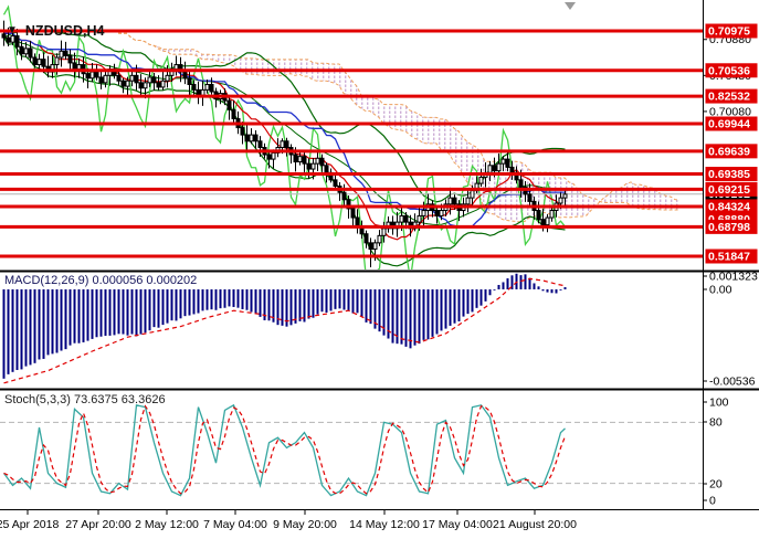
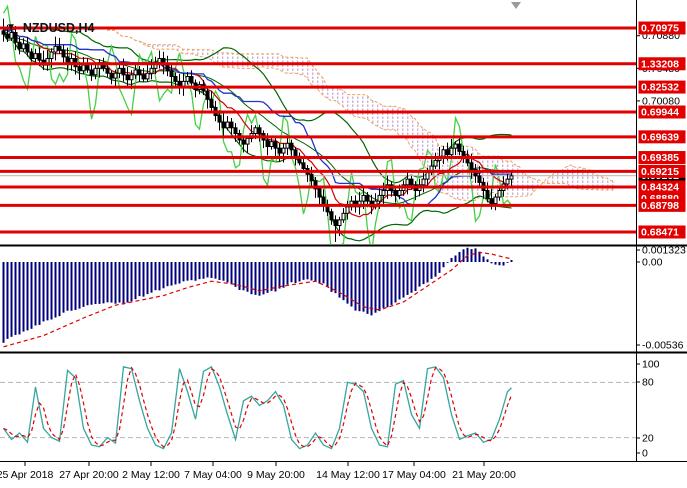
  0.70880
  0.70080
  0.70975
- 0.70536
+ 1.33208
  0.82532
  0.69944
  0.69639
  0.69385
  0.69215
  0.84324
  0.68798
- 0.51847
+ 0.68471
  0.001323
  0.00
  -0.00536
  100
  80
  20
  0
  5 Apr 2018
  27 Apr 20:00
  2 May 12:00
  7 May 04:00
  9 May 20:00
  14 May 12:00
  17 May 04:00
- 21 August 20:00
+ 21 May 20:00
  ▼
  NZDUSD,H4
- MACD(12,26,9) 0.000056 0.000202
- Stoch(5,3,3) 73.6375 63.3626
